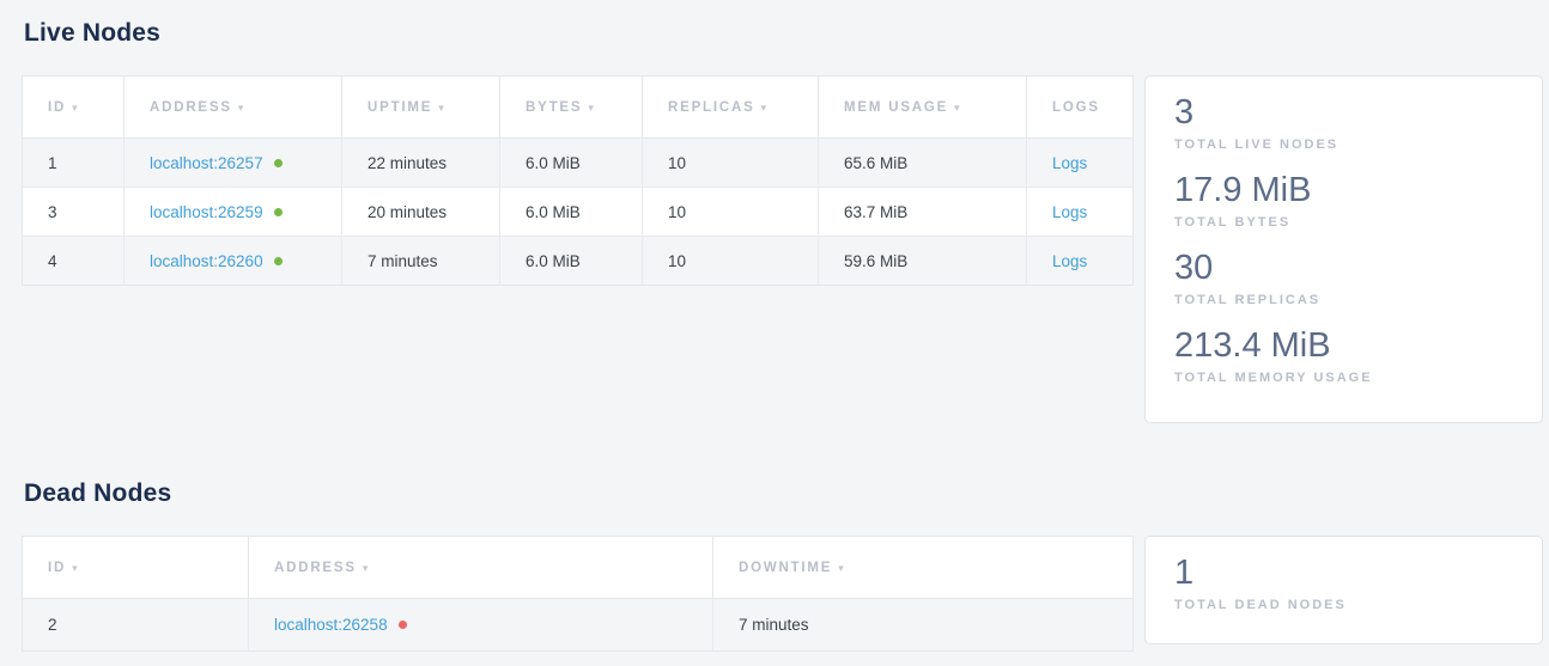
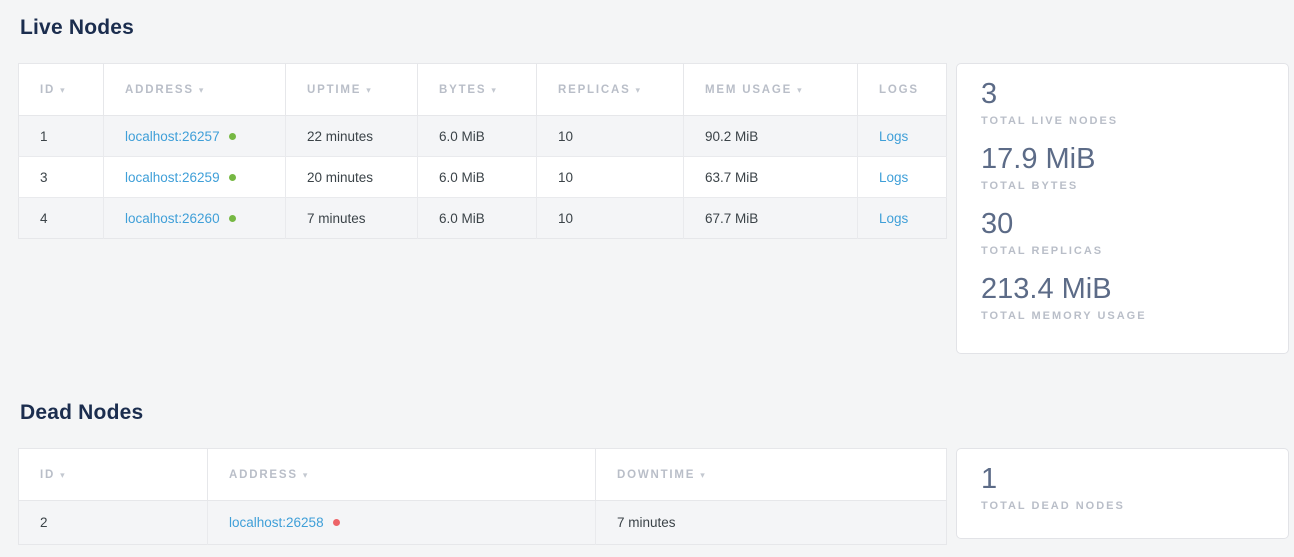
  Live Nodes
  ID ▾	ADDRESS ▾	UPTIME ▾	BYTES ▾	REPLICAS ▾	MEM USAGE ▾	LOGS
- 1	localhost:26257	22 minutes	6.0 MiB	10	65.6 MiB	Logs
+ 1	localhost:26257	22 minutes	6.0 MiB	10	90.2 MiB	Logs
  3	localhost:26259	20 minutes	6.0 MiB	10	63.7 MiB	Logs
- 4	localhost:26260	7 minutes	6.0 MiB	10	59.6 MiB	Logs
+ 4	localhost:26260	7 minutes	6.0 MiB	10	67.7 MiB	Logs
  3
  TOTAL LIVE NODES
  17.9 MiB
  TOTAL BYTES
  30
  TOTAL REPLICAS
  213.4 MiB
  TOTAL MEMORY USAGE
  Dead Nodes
  ID ▾	ADDRESS ▾	DOWNTIME ▾
  2	localhost:26258	7 minutes
  1
  TOTAL DEAD NODES
